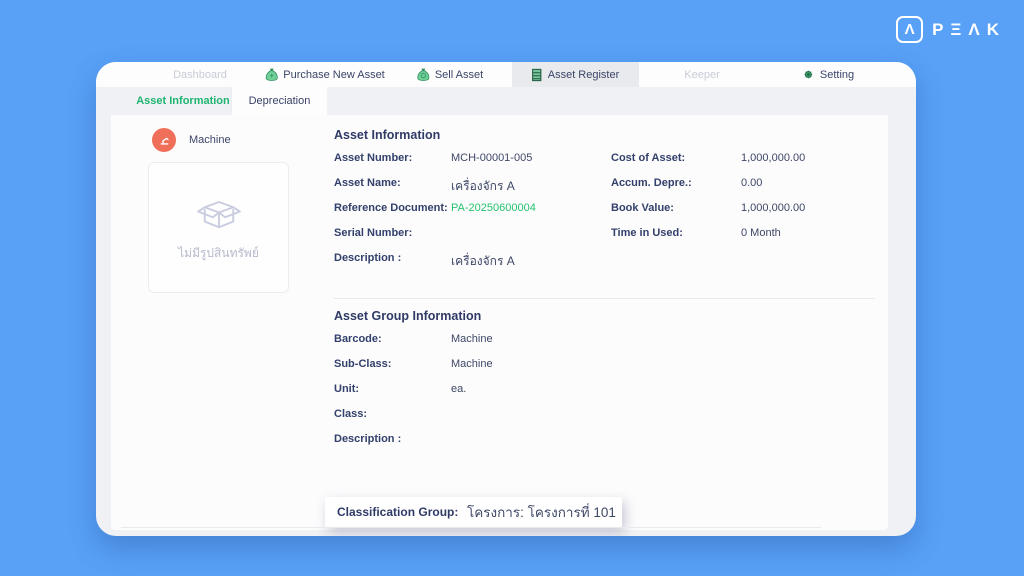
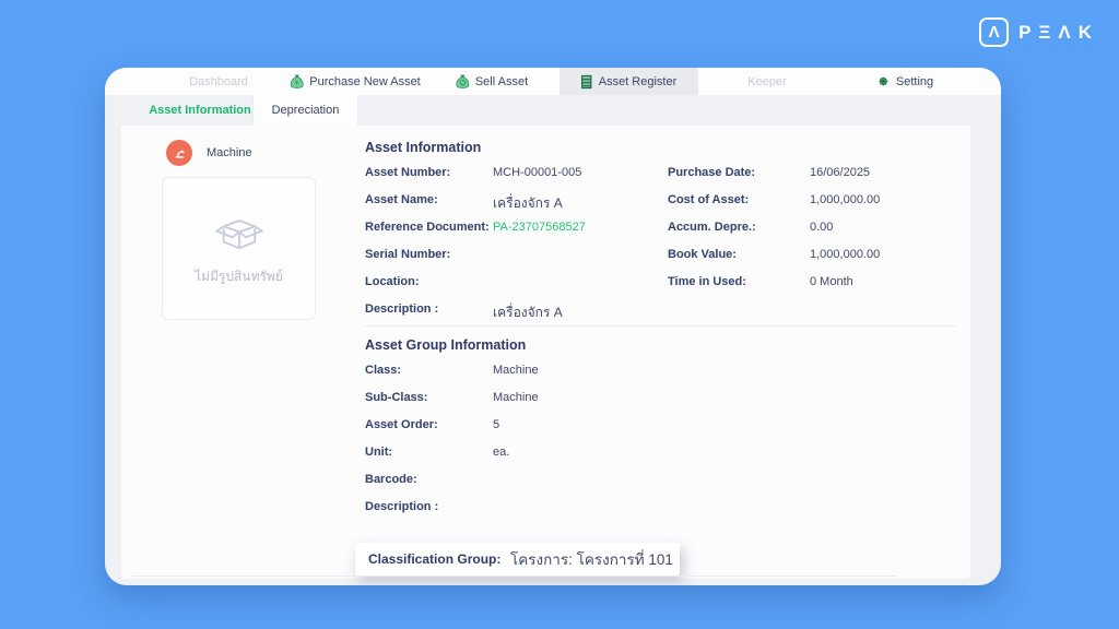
  Λ
  PΞΛK
  Dashboard
  Purchase New Asset
  Sell Asset
  Asset Register
  Keeper
  Setting
  Asset Information
  Depreciation
  Machine
  ไม่มีรูปสินทรัพย์
  Asset Information
  Asset Number:
  MCH-00001-005
  Asset Name:
  เครื่องจักร A
  Reference Document:
- PA-20250600004
+ PA-23707568527
  Serial Number:
+ Location:
  Description :
  เครื่องจักร A
+ Purchase Date:
+ 16/06/2025
  Cost of Asset:
  1,000,000.00
  Accum. Depre.:
  0.00
  Book Value:
  1,000,000.00
  Time in Used:
  0 Month
  Asset Group Information
- Barcode:
+ Class:
  Machine
  Sub-Class:
  Machine
+ Asset Order:
+ 5
  Unit:
  ea.
- Class:
+ Barcode:
  Description :
  Classification Group:
  โครงการ: โครงการที่ 101
